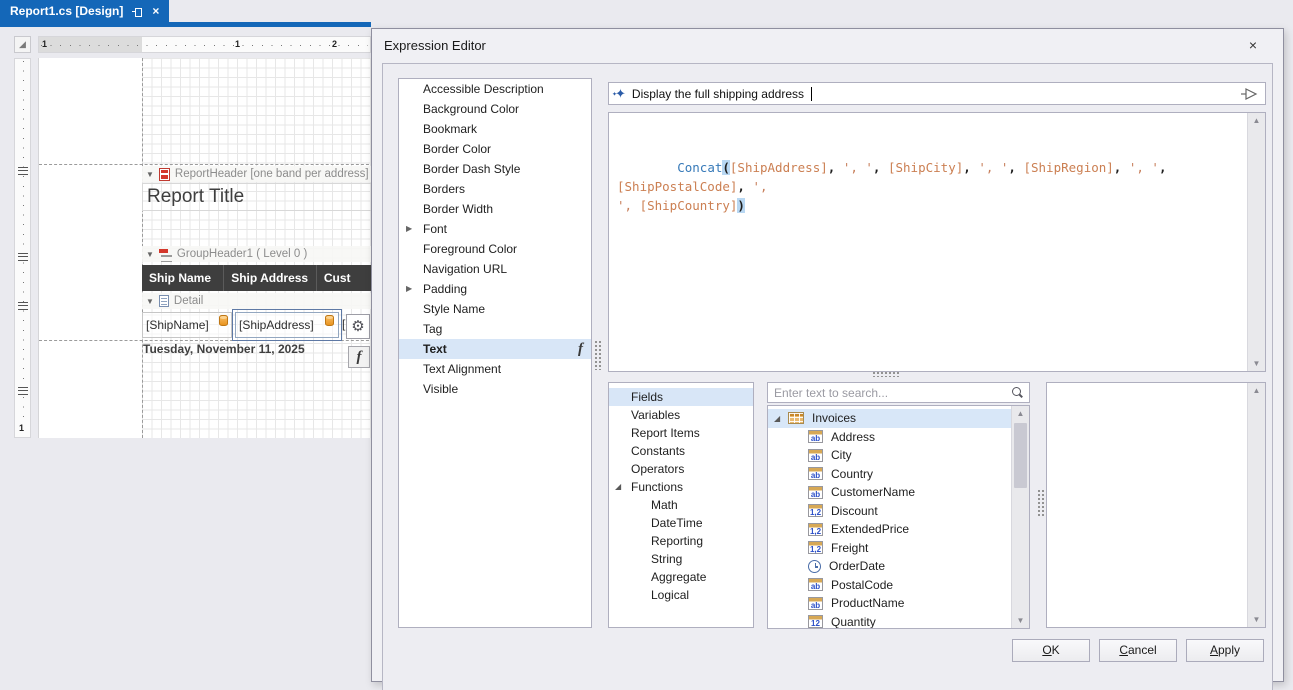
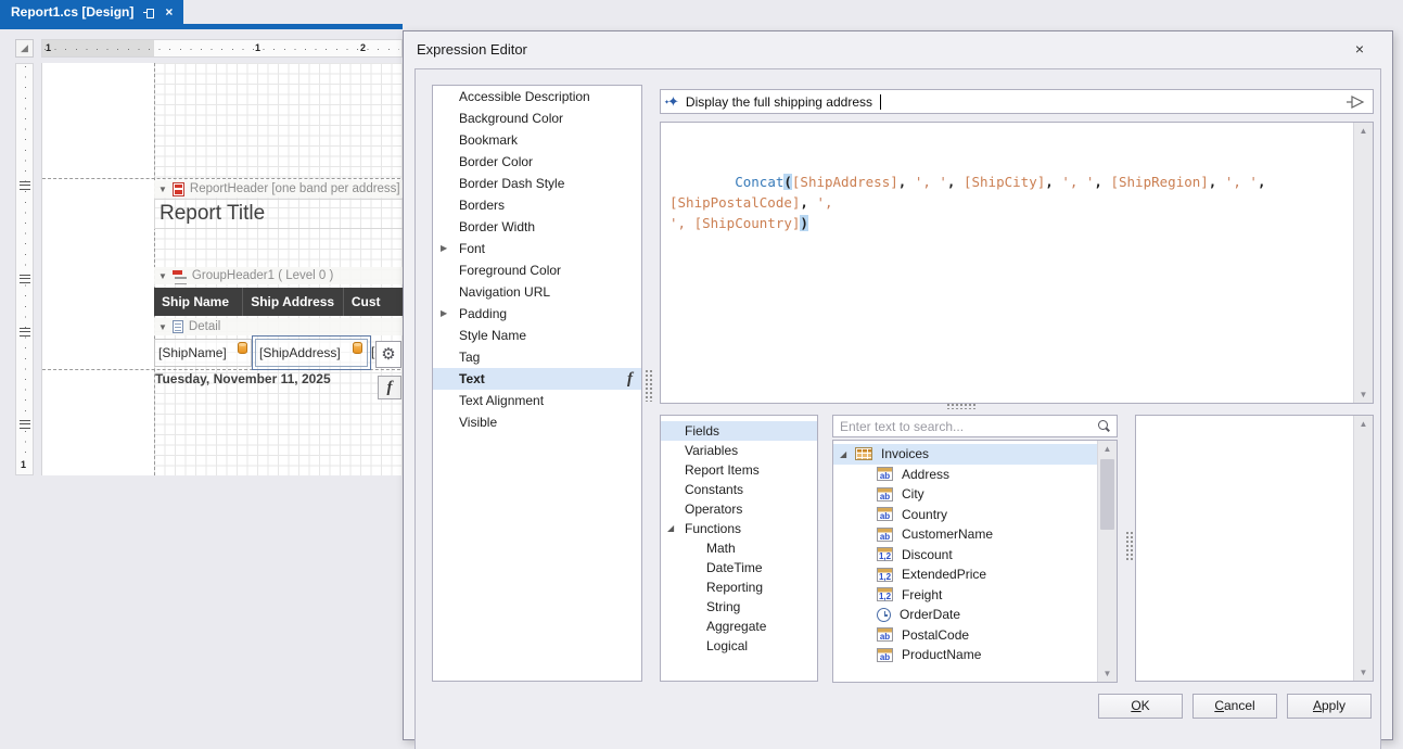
  Report1.cs [Design]
  ×
  ◢
  1
  1
  2
  1
  ▼
  ReportHeader [one band per address]
  Report Title
  ▼
  GroupHeader1 ( Level 0 )
  Ship Name
  Ship Address
  Cust
  ▼
  Detail
  [ShipName]
  [ShipAddress]
  [
  ⚙
  Tuesday, November 11, 2025
  f
  Expression Editor
  ×
  Accessible Description
  Background Color
  Bookmark
  Border Color
  Border Dash Style
  Borders
  Border Width
  ▶
  Font
  Foreground Color
  Navigation URL
  ▶
  Padding
  Style Name
  Tag
  Text
  f
  Text Alignment
  Visible
  ✦
  Display the full shipping address
  Concat([ShipAddress], ', ', [ShipCity], ', ', [ShipRegion], ', ', [ShipPostalCode], ', ', [ShipCountry])
  ▲
  ▼
  Fields
  Variables
  Report Items
  Constants
  Operators
  ◢
  Functions
  Math
  DateTime
  Reporting
  String
  Aggregate
  Logical
  Enter text to search...
  ◢
  Invoices
  ab
  Address
  ab
  City
  ab
  Country
  ab
  CustomerName
  1,2
  Discount
  1,2
  ExtendedPrice
  1,2
  Freight
  OrderDate
  ab
  PostalCode
  ab
  ProductName
- 12
- Quantity
  ▲
  ▼
  ▲
  ▼
  OK
  Cancel
  Apply
